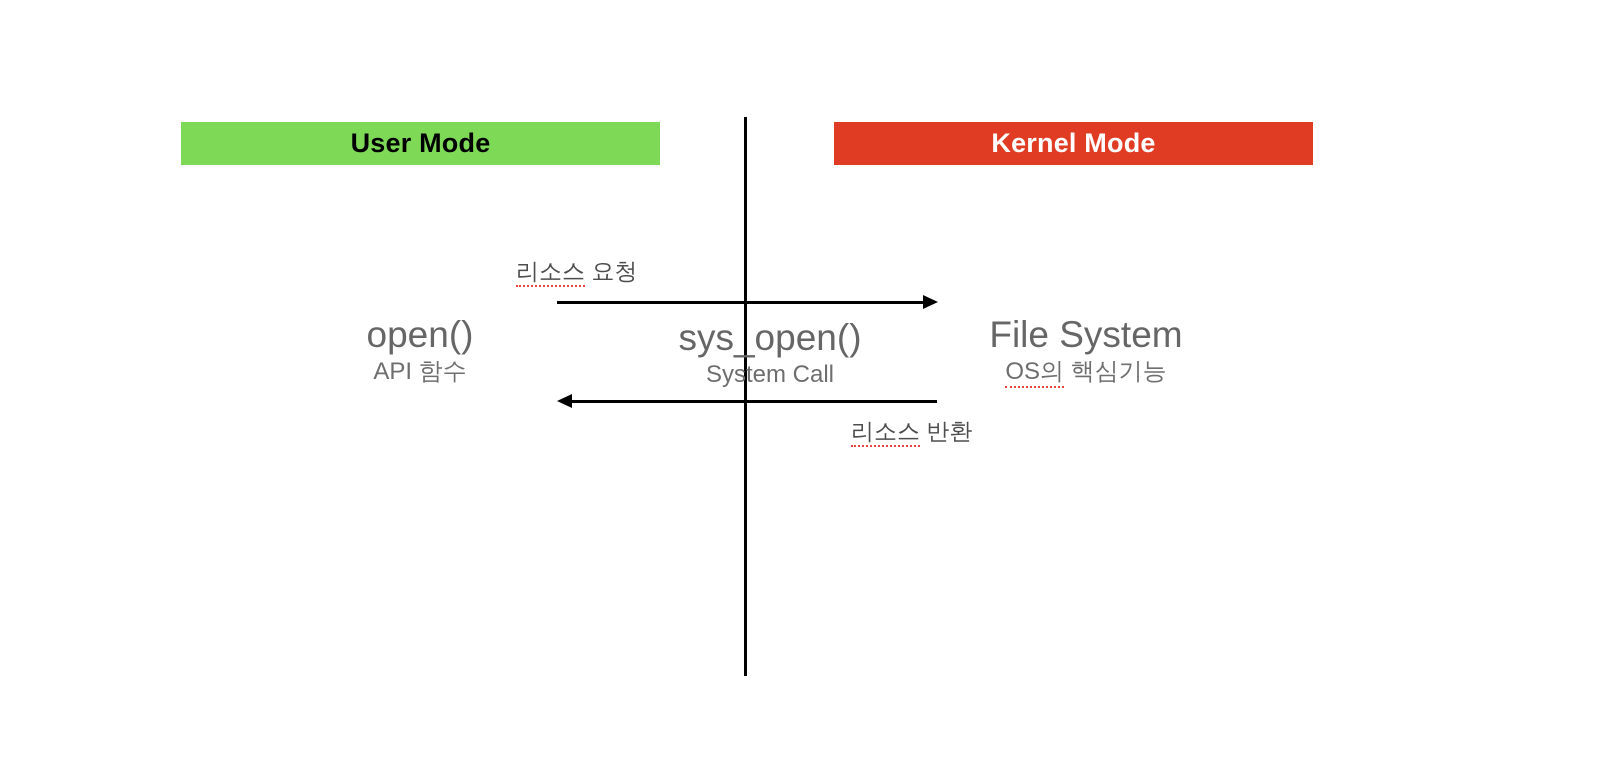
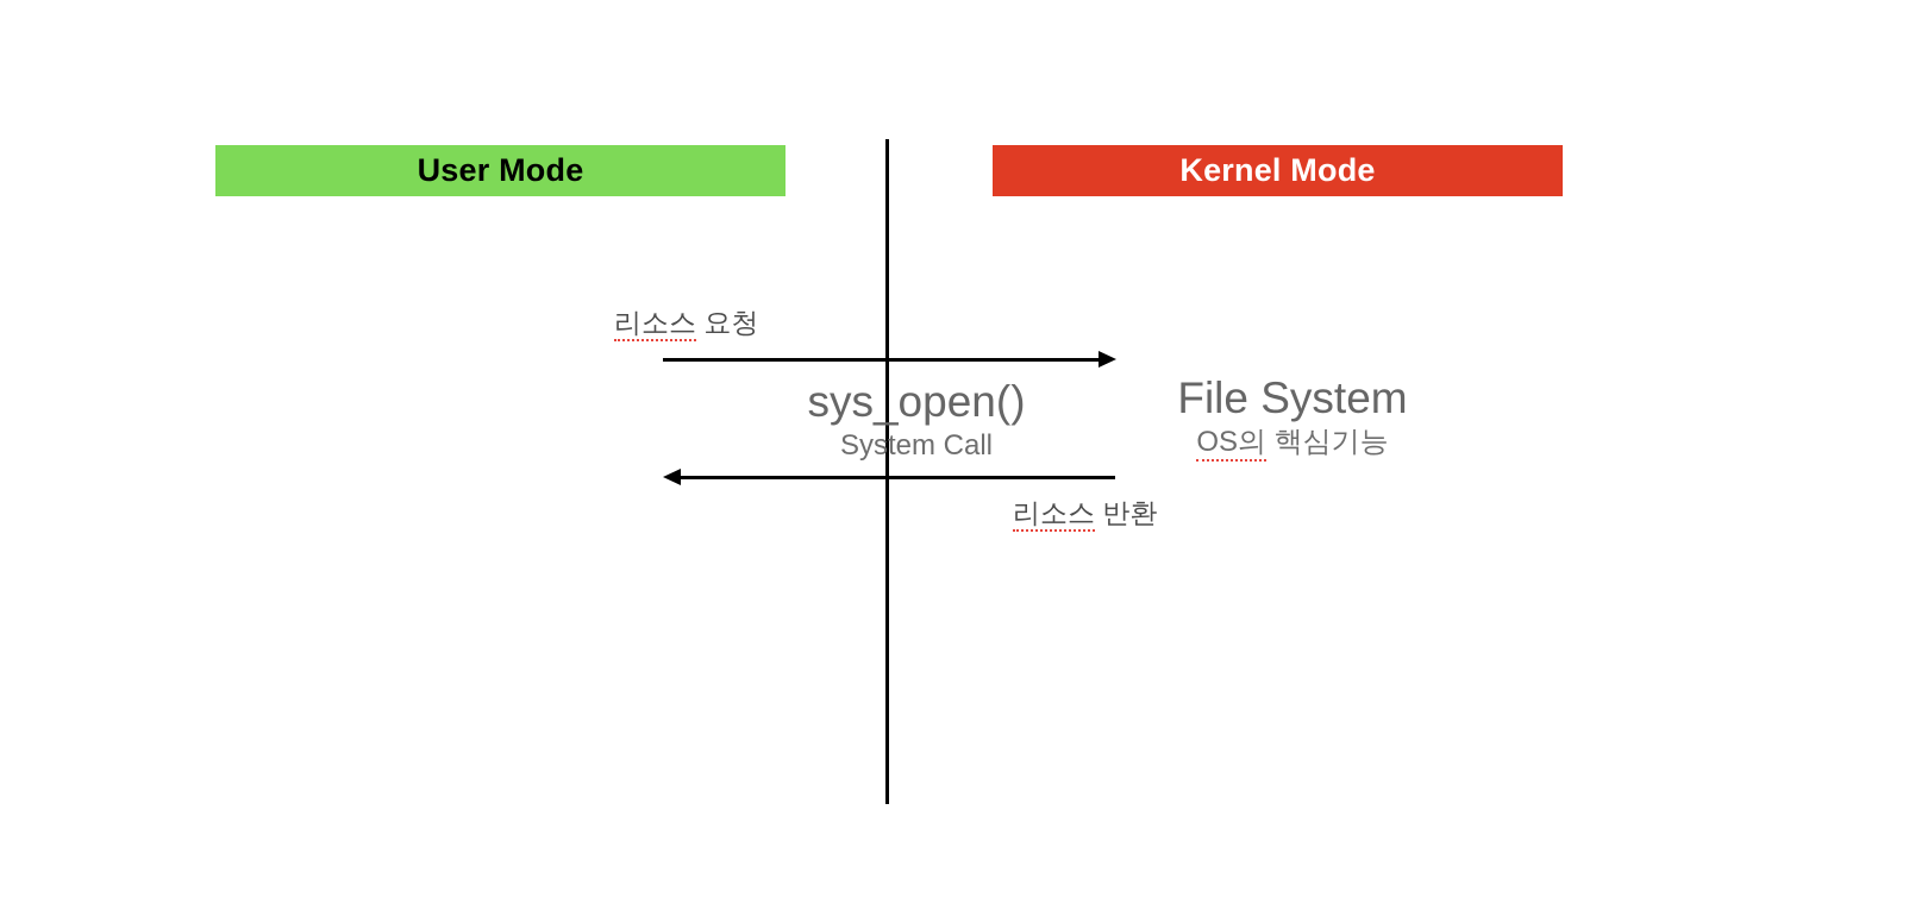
  User Mode
  Kernel Mode
  리소스 요청
  리소스 반환
- open()
- API 함수
  sys_open()
  System Call
  File System
  OS의 핵심기능
